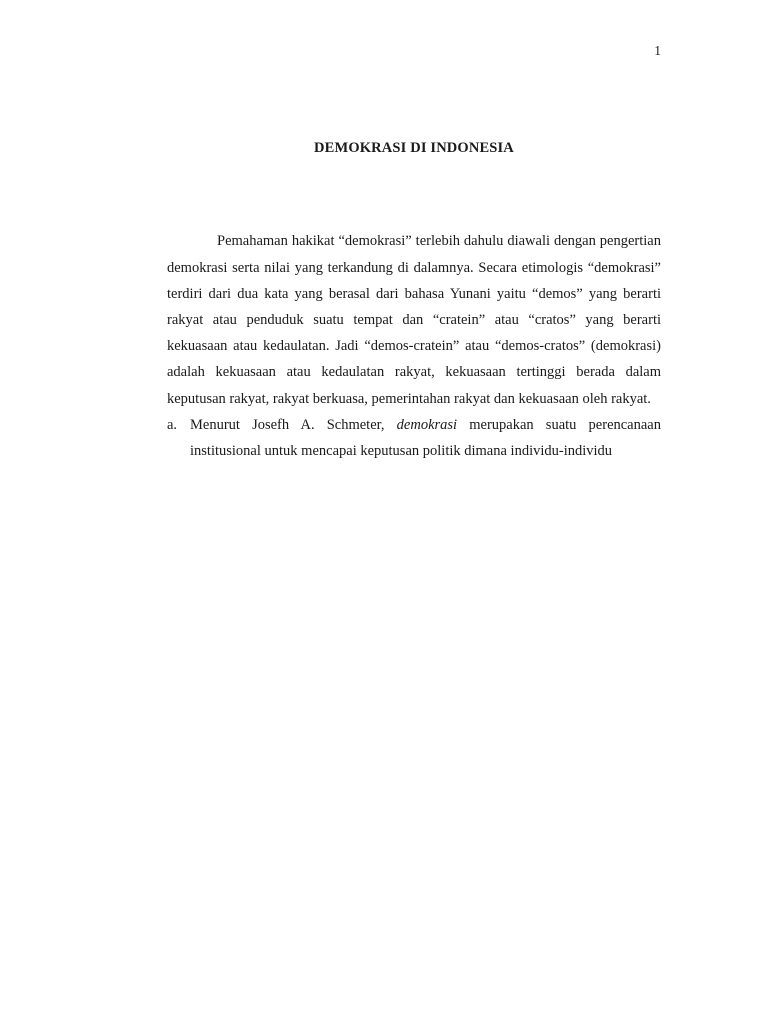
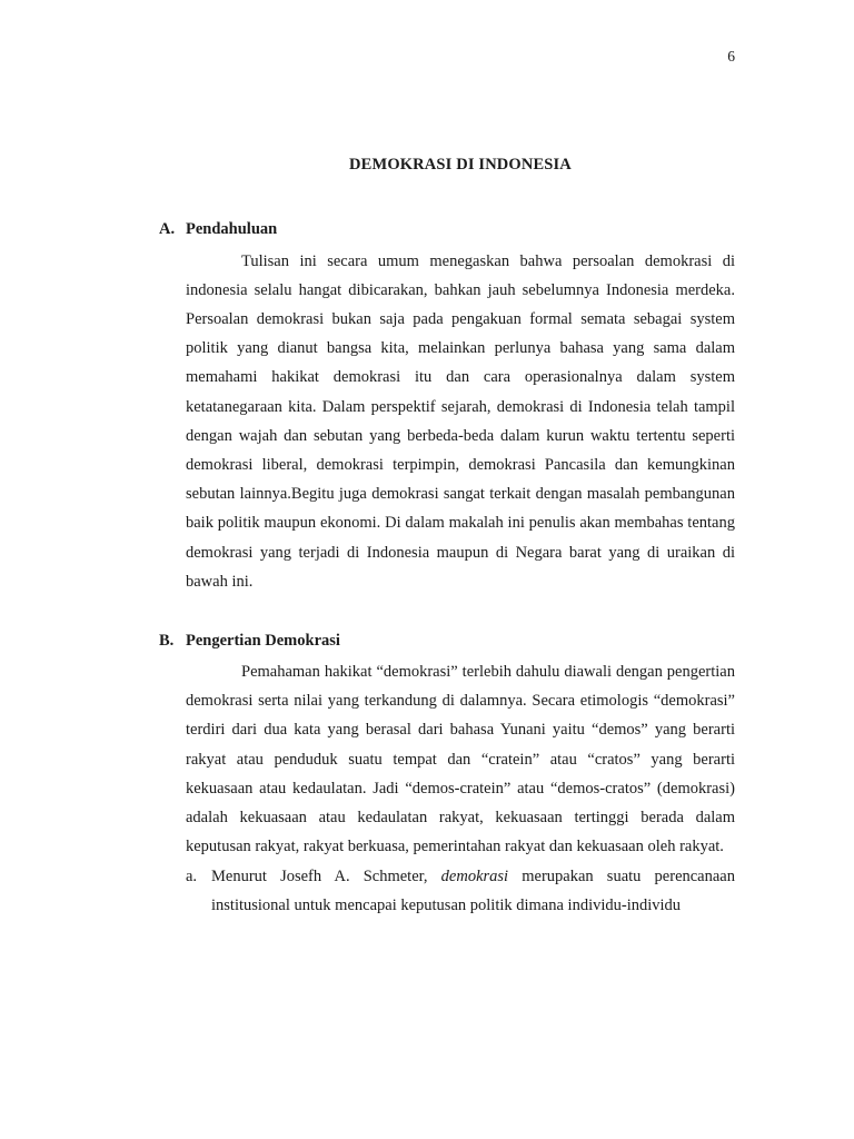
- 1
+ 6
  DEMOKRASI DI INDONESIA
+ A.
+ Pendahuluan
+ Tulisan ini secara umum menegaskan bahwa persoalan demokrasi di indonesia selalu hangat dibicarakan, bahkan jauh sebelumnya Indonesia merdeka. Persoalan demokrasi bukan saja pada pengakuan formal semata sebagai system politik yang dianut bangsa kita, melainkan perlunya bahasa yang sama dalam memahami hakikat demokrasi itu dan cara operasionalnya dalam system ketatanegaraan kita. Dalam perspektif sejarah, demokrasi di Indonesia telah tampil dengan wajah dan sebutan yang berbeda-beda dalam kurun waktu tertentu seperti demokrasi liberal, demokrasi terpimpin, demokrasi Pancasila dan kemungkinan sebutan lainnya.Begitu juga demokrasi sangat terkait dengan masalah pembangunan baik politik maupun ekonomi. Di dalam makalah ini penulis akan membahas tentang demokrasi yang terjadi di Indonesia maupun di Negara barat yang di uraikan di bawah ini.
+ B.
+ Pengertian Demokrasi
  Pemahaman hakikat “demokrasi” terlebih dahulu diawali dengan pengertian demokrasi serta nilai yang terkandung di dalamnya. Secara etimologis “demokrasi” terdiri dari dua kata yang berasal dari bahasa Yunani yaitu “demos” yang berarti rakyat atau penduduk suatu tempat dan “cratein” atau “cratos” yang berarti kekuasaan atau kedaulatan. Jadi “demos-cratein” atau “demos-cratos” (demokrasi) adalah kekuasaan atau kedaulatan rakyat, kekuasaan tertinggi berada dalam keputusan rakyat, rakyat berkuasa, pemerintahan rakyat dan kekuasaan oleh rakyat.
  a.
  Menurut Josefh A. Schmeter, demokrasi merupakan suatu perencanaan institusional untuk mencapai keputusan politik dimana individu-individu
